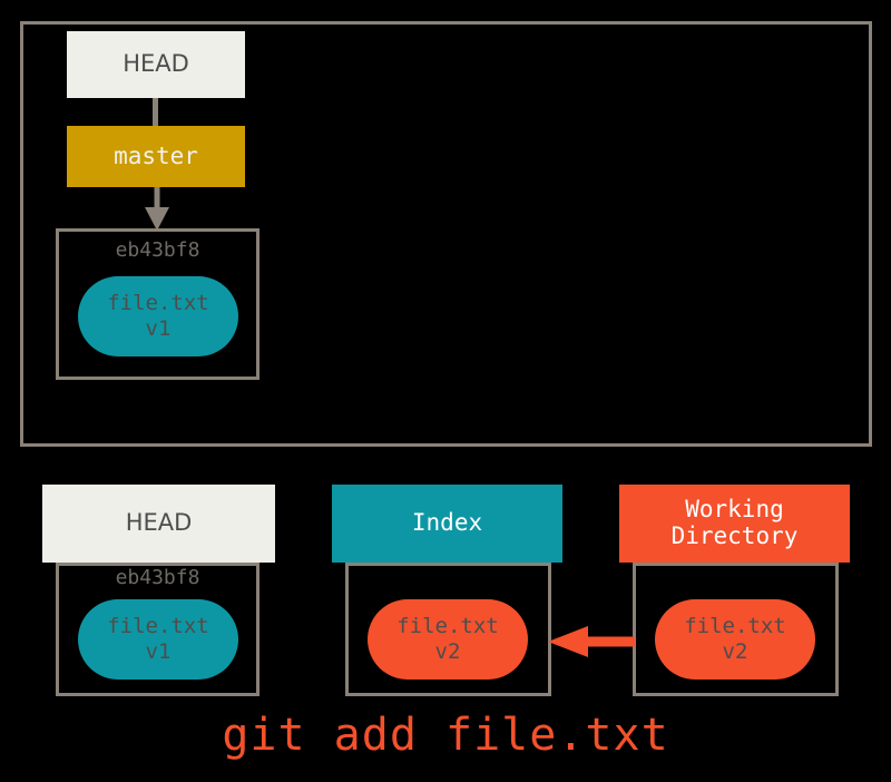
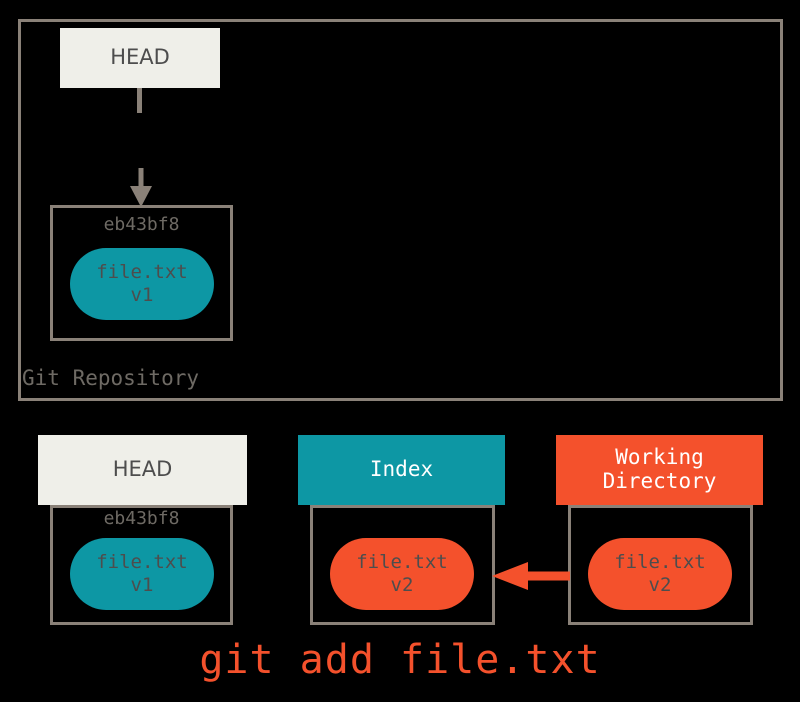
  HEAD
- master
  eb43bf8
  file.txt
  v1
+ Git Repository
  HEAD
  eb43bf8
  file.txt
  v1
  Index
  file.txt
  v2
  Working
  Directory
  file.txt
  v2
  git add file.txt
